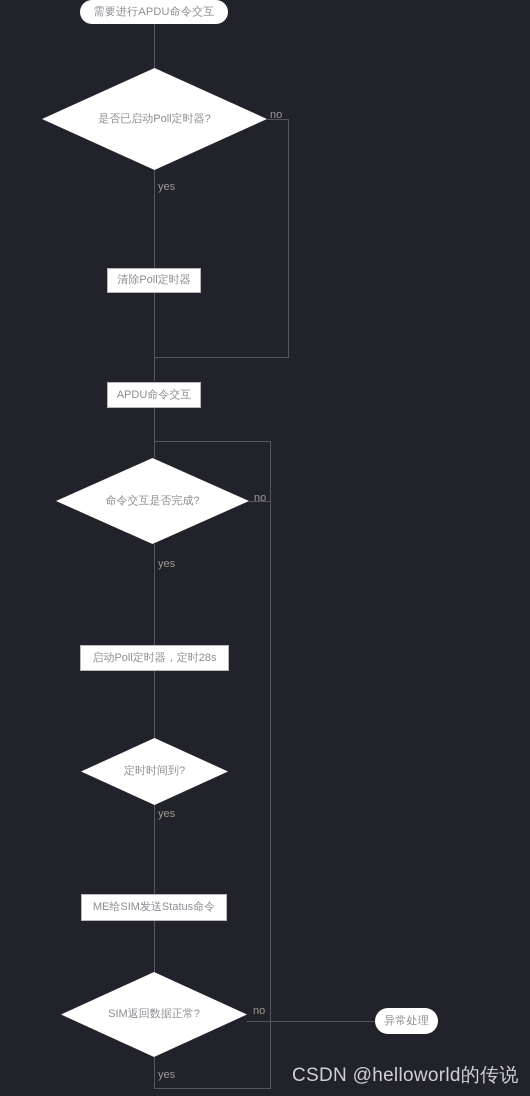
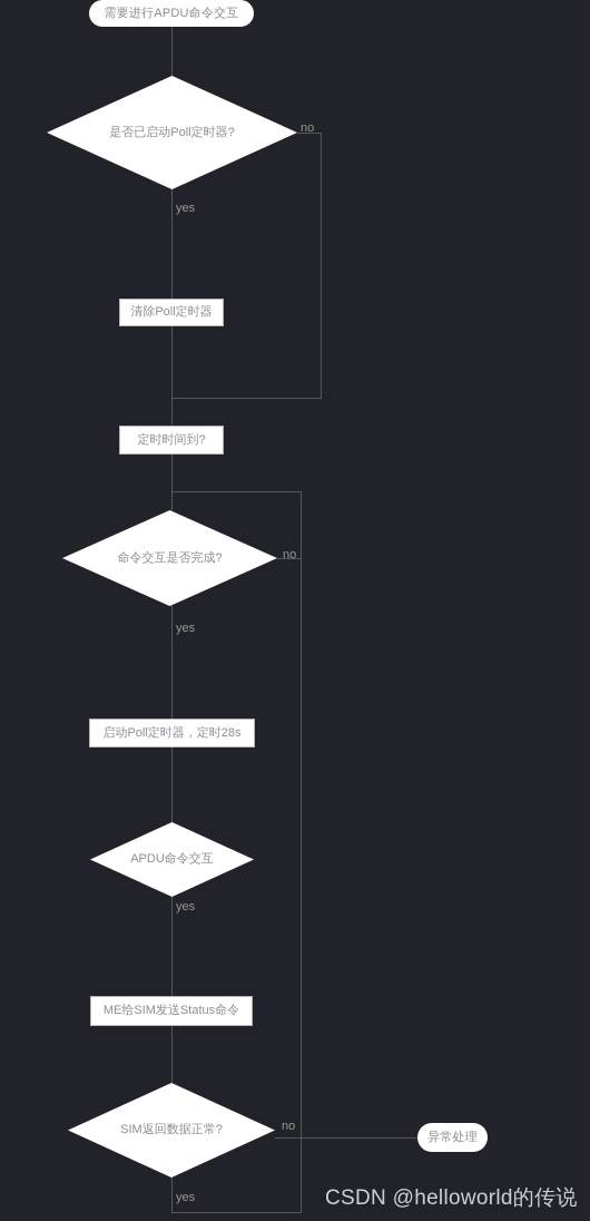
  需要进行APDU命令交互
  是否已启动Poll定时器?
  清除Poll定时器
- APDU命令交互
+ 定时时间到?
  命令交互是否完成?
  启动Poll定时器，定时28s
- 定时时间到?
+ APDU命令交互
  ME给SIM发送Status命令
  SIM返回数据正常?
  异常处理
  yes
  no
  yes
  no
  yes
  yes
  no
  CSDN @helloworld的传说
